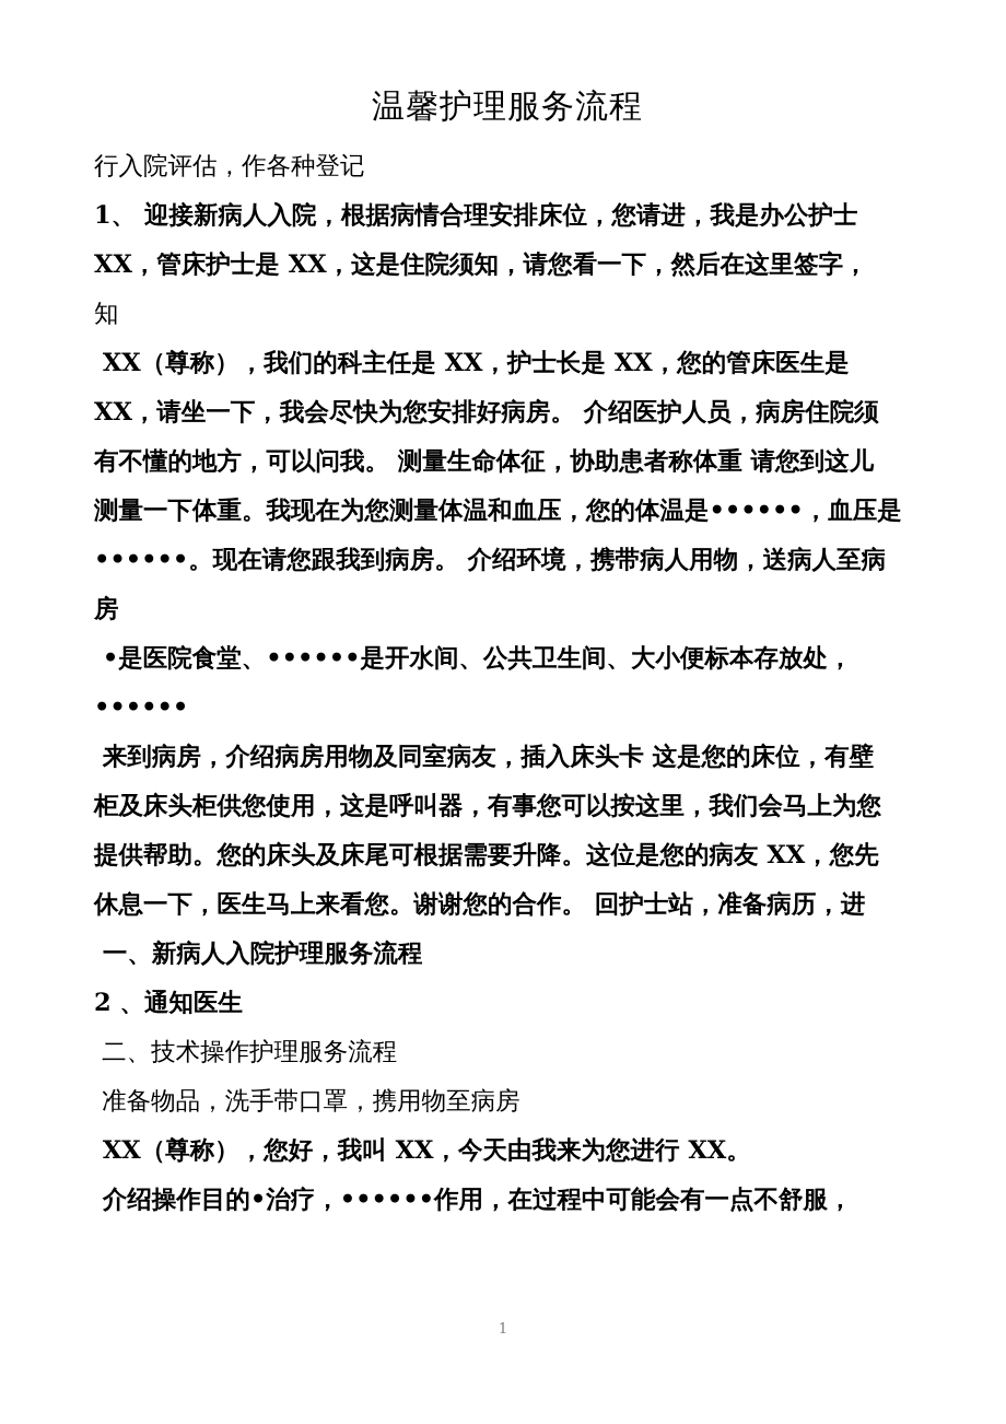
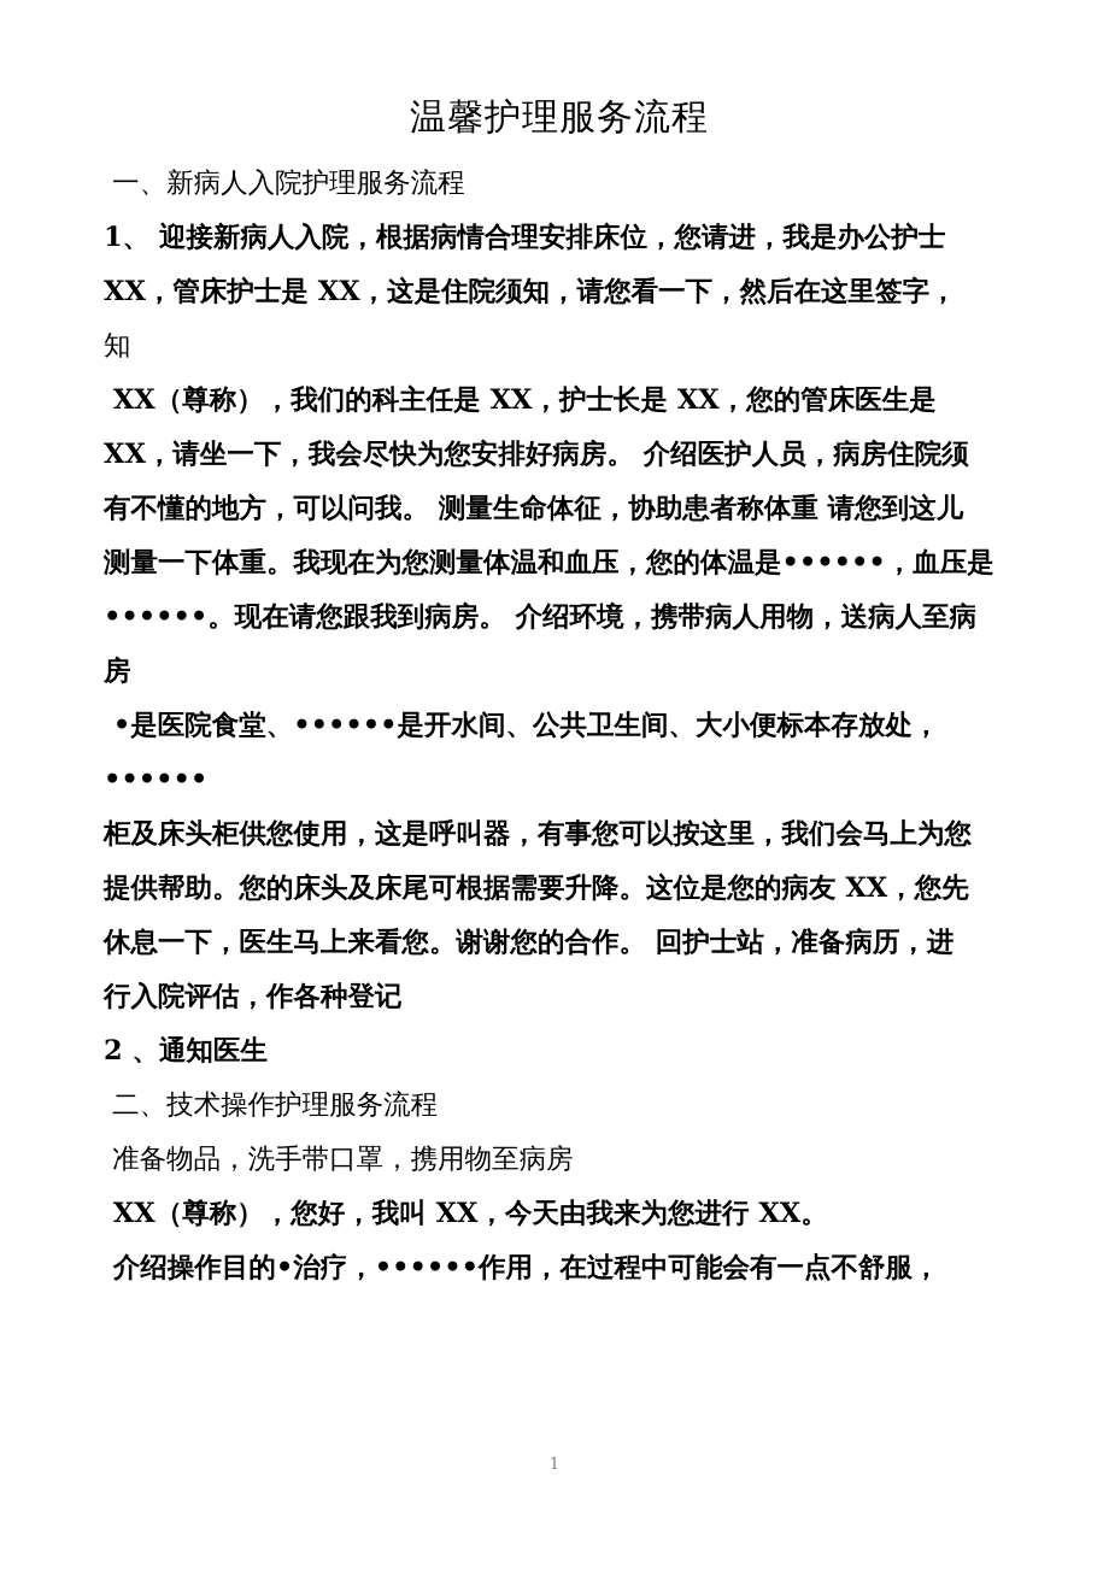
  温馨护理服务流程
- 行入院评估，作各种登记
+ 一、新病人入院护理服务流程
  1、 迎接新病人入院，根据病情合理安排床位，您请进，我是办公护士
  XX，管床护士是 XX，这是住院须知，请您看一下，然后在这里签字，
  知
  XX（尊称），我们的科主任是 XX，护士长是 XX，您的管床医生是
  XX，请坐一下，我会尽快为您安排好病房。 介绍医护人员，病房住院须
  有不懂的地方，可以问我。 测量生命体征，协助患者称体重 请您到这儿
  测量一下体重。我现在为您测量体温和血压，您的体温是••••••，血压是
  ••••••。现在请您跟我到病房。 介绍环境，携带病人用物，送病人至病
  房
  •是医院食堂、••••••是开水间、公共卫生间、大小便标本存放处，
  ••••••
- 来到病房，介绍病房用物及同室病友，插入床头卡 这是您的床位，有壁
  柜及床头柜供您使用，这是呼叫器，有事您可以按这里，我们会马上为您
  提供帮助。您的床头及床尾可根据需要升降。这位是您的病友 XX，您先
  休息一下，医生马上来看您。谢谢您的合作。 回护士站，准备病历，进
- 一、新病人入院护理服务流程
+ 行入院评估，作各种登记
  2 、通知医生
  二、技术操作护理服务流程
  准备物品，洗手带口罩，携用物至病房
  XX（尊称），您好，我叫 XX，今天由我来为您进行 XX。
  介绍操作目的•治疗，••••••作用，在过程中可能会有一点不舒服，
  1
